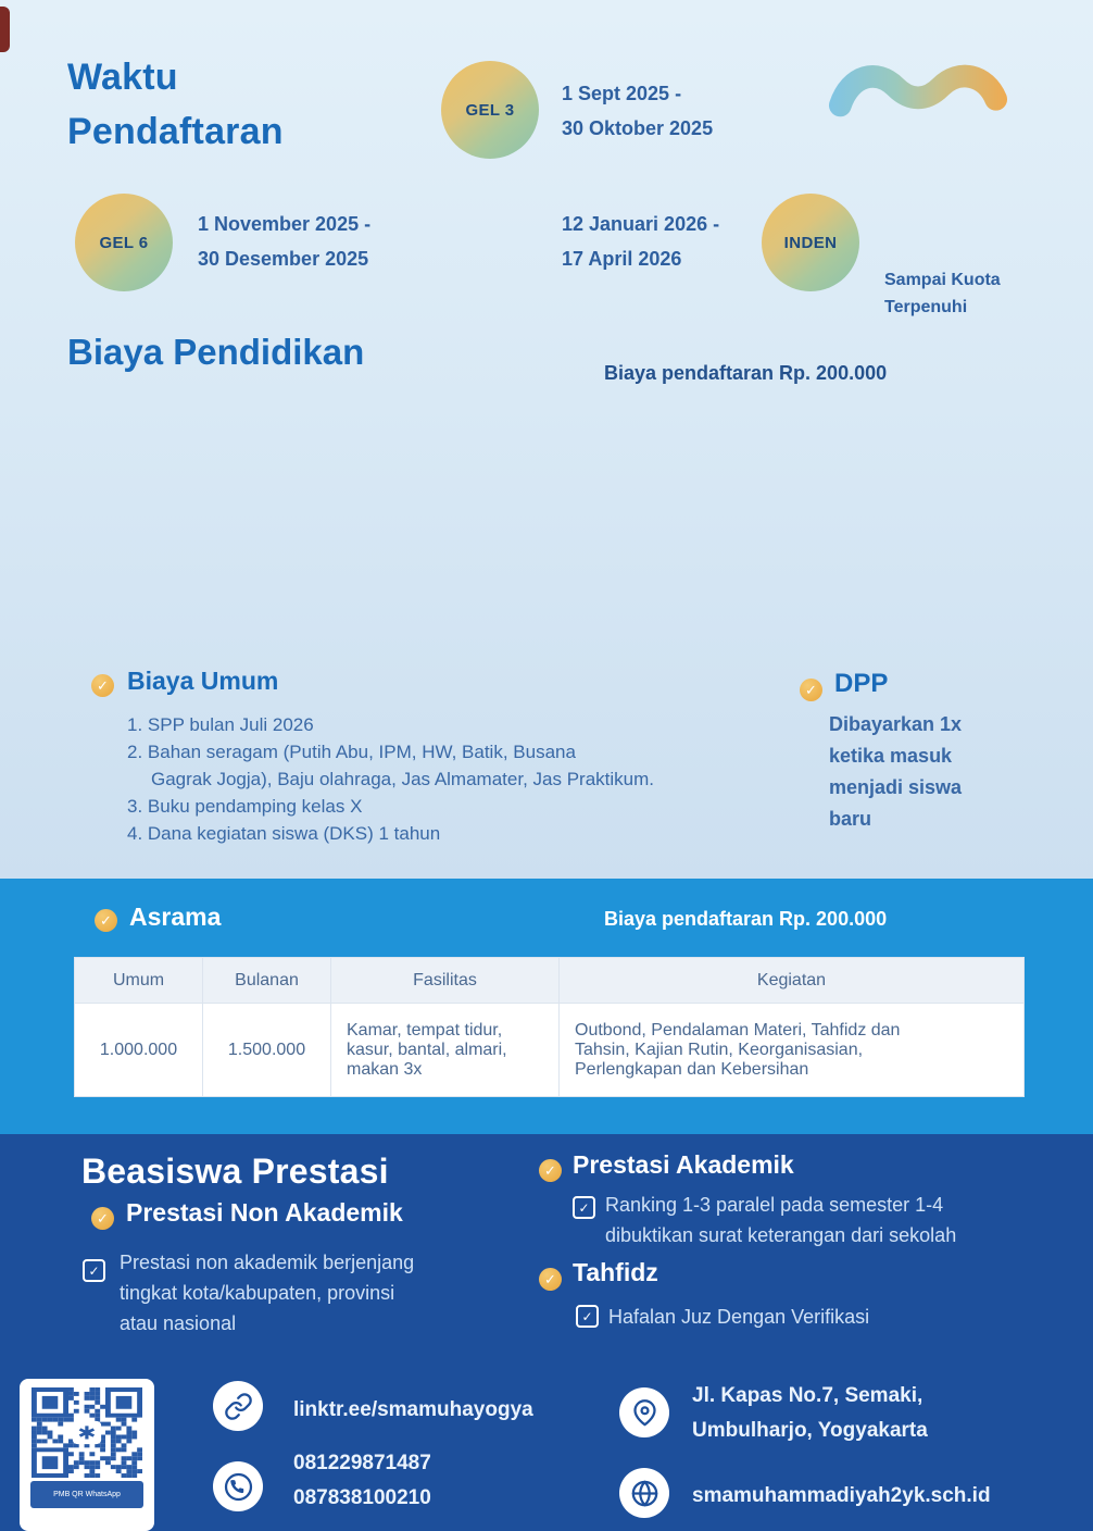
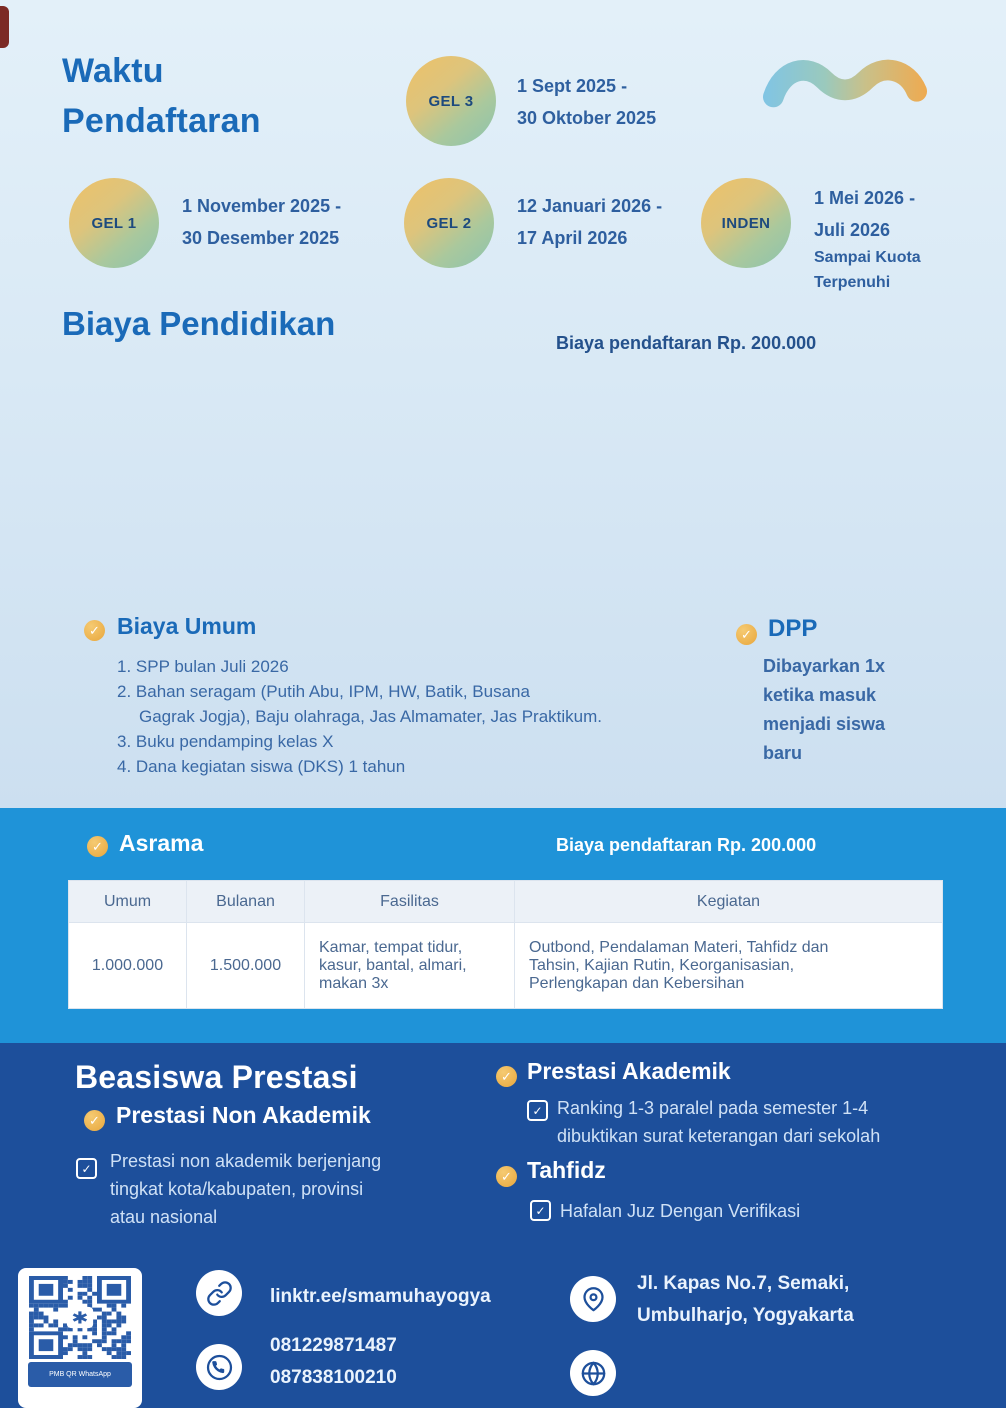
  Waktu
  Pendaftaran
  GEL 3
  1 Sept 2025 -
  30 Oktober 2025
- GEL 6
+ GEL 1
  1 November 2025 -
  30 Desember 2025
+ GEL 2
  12 Januari 2026 -
  17 April 2026
  INDEN
+ 1 Mei 2026 -
+ Juli 2026
  Sampai Kuota
  Terpenuhi
  Biaya Pendidikan
  Biaya pendaftaran Rp. 200.000
  ✓
  Biaya Umum
  1. SPP bulan Juli 2026
  2. Bahan seragam (Putih Abu, IPM, HW, Batik, Busana
  Gagrak Jogja), Baju olahraga, Jas Almamater, Jas Praktikum.
  3. Buku pendamping kelas X
  4. Dana kegiatan siswa (DKS) 1 tahun
  ✓
  DPP
  Dibayarkan 1x
  ketika masuk
  menjadi siswa
  baru
  ✓
  Asrama
  Biaya pendaftaran Rp. 200.000
  Umum	Bulanan	Fasilitas	Kegiatan
  1.000.000	1.500.000	Kamar, tempat tidur, kasur, bantal, almari, makan 3x	Outbond, Pendalaman Materi, Tahfidz dan Tahsin, Kajian Rutin, Keorganisasian, Perlengkapan dan Kebersihan
  Beasiswa Prestasi
  ✓
  Prestasi Non Akademik
  ✓
  Prestasi non akademik berjenjang
  tingkat kota/kabupaten, provinsi
  atau nasional
  ✓
  Prestasi Akademik
  ✓
  Ranking 1-3 paralel pada semester 1-4
  dibuktikan surat keterangan dari sekolah
  ✓
  Tahfidz
  ✓
  Hafalan Juz Dengan Verifikasi
  ✱
  linktr.ee/smamuhayogya
  081229871487
  087838100210
  Jl. Kapas No.7, Semaki,
  Umbulharjo, Yogyakarta
- smamuhammadiyah2yk.sch.id
